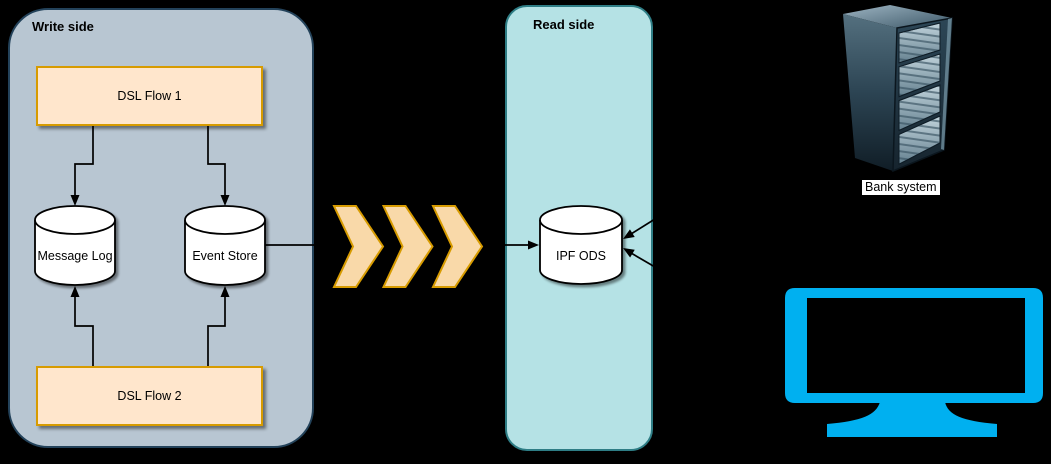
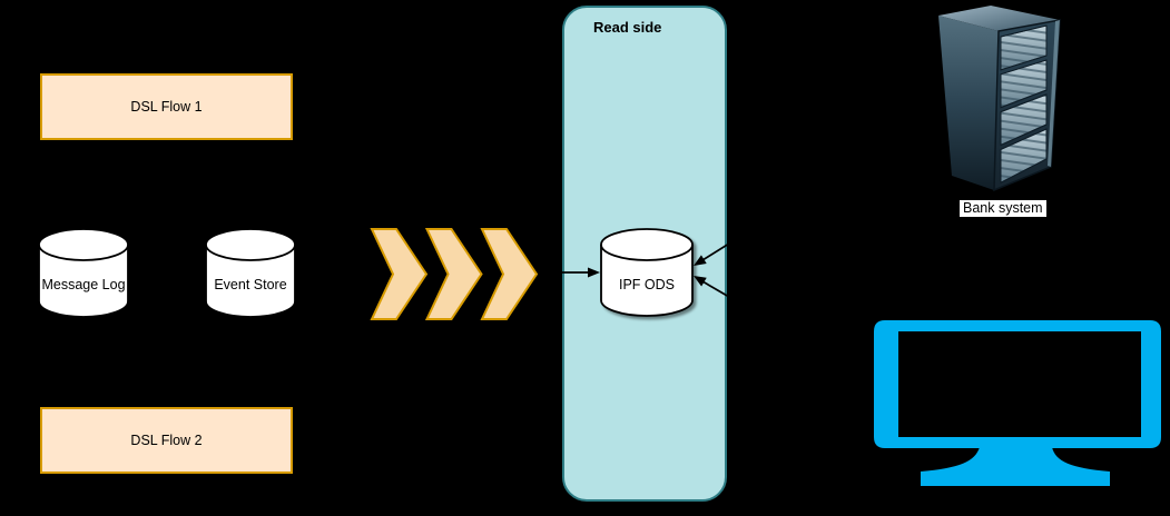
- Write side
  Read side
  DSL Flow 1
  DSL Flow 2
  Message Log
  Event Store
  IPF ODS
  Bank system
